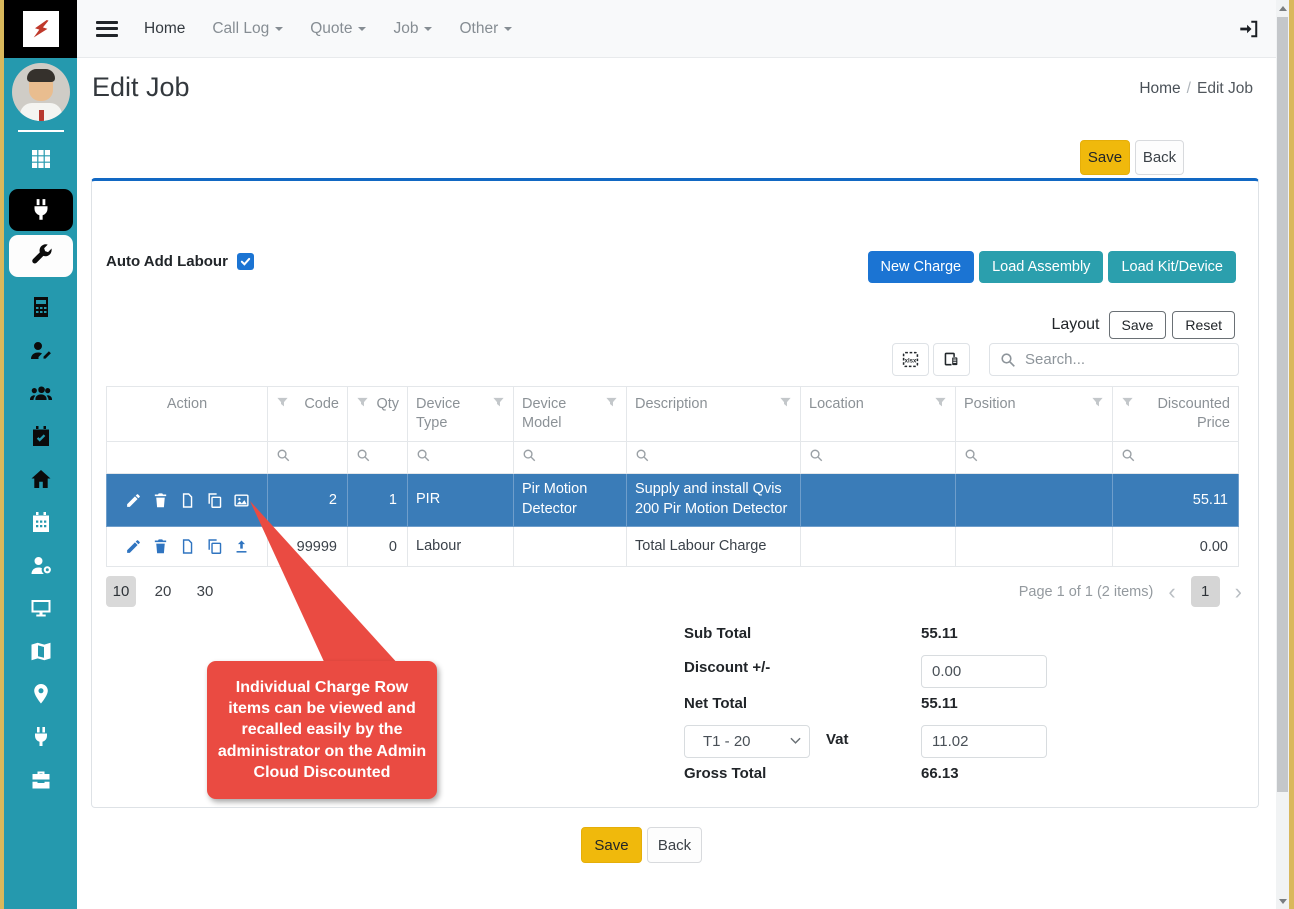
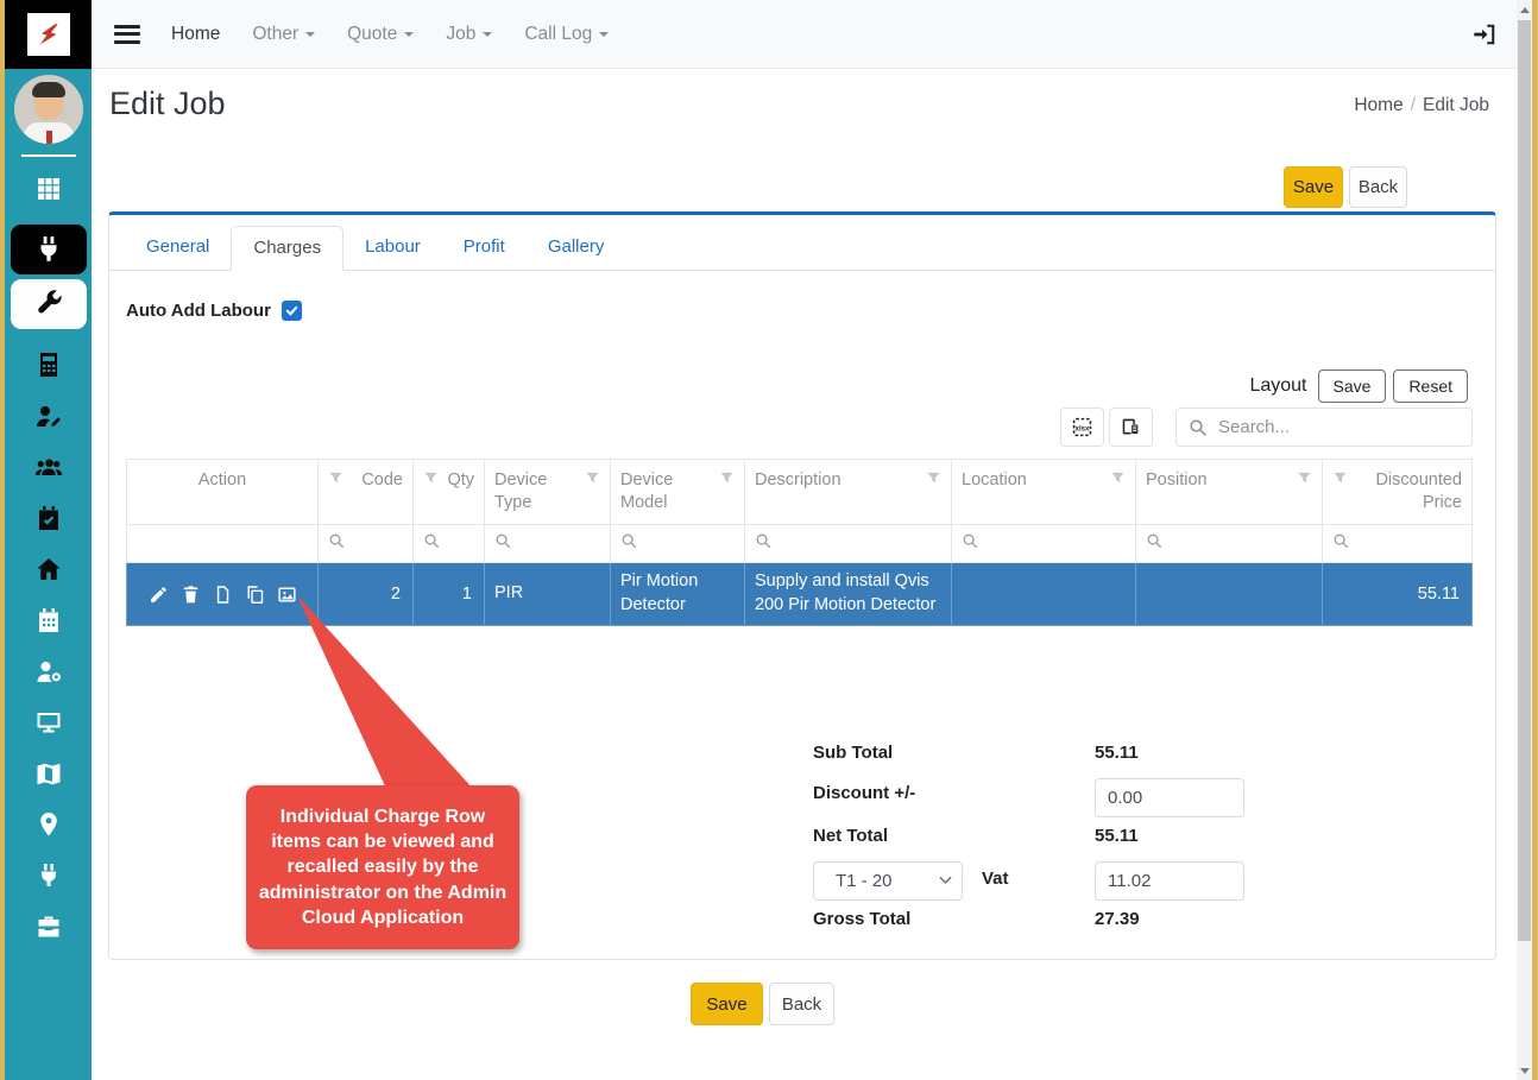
  Home
- Call Log
+ Other
  Quote
  Job
- Other
+ Call Log
  Edit Job
  Home / Edit Job
  Save
  Back
+ General
+ Charges
+ Labour
+ Profit
+ Gallery
  Auto Add Labour
- New Charge
- Load Assembly
- Load Kit/Device
  Layout
  Save
  Reset
  Search...
  Action	Code	Qty	Device Type	Device Model	Description	Location	Position	Discounted Price
  	2	1	PIR	Pir Motion Detector	Supply and install Qvis 200 Pir Motion Detector			55.11
- 	99999	0	Labour		Total Labour Charge			0.00
- 10
- 20
- 30
- Page 1 of 1 (2 items)
- ‹
- 1
- ›
  Sub Total
  55.11
  Discount +/-
  0.00
  Net Total
  55.11
  T1 - 20
  Vat
  11.02
  Gross Total
- 66.13
+ 27.39
- Individual Charge Row items can be viewed and recalled easily by the administrator on the Admin Cloud Discounted
+ Individual Charge Row items can be viewed and recalled easily by the administrator on the Admin Cloud Application
  Save
  Back
